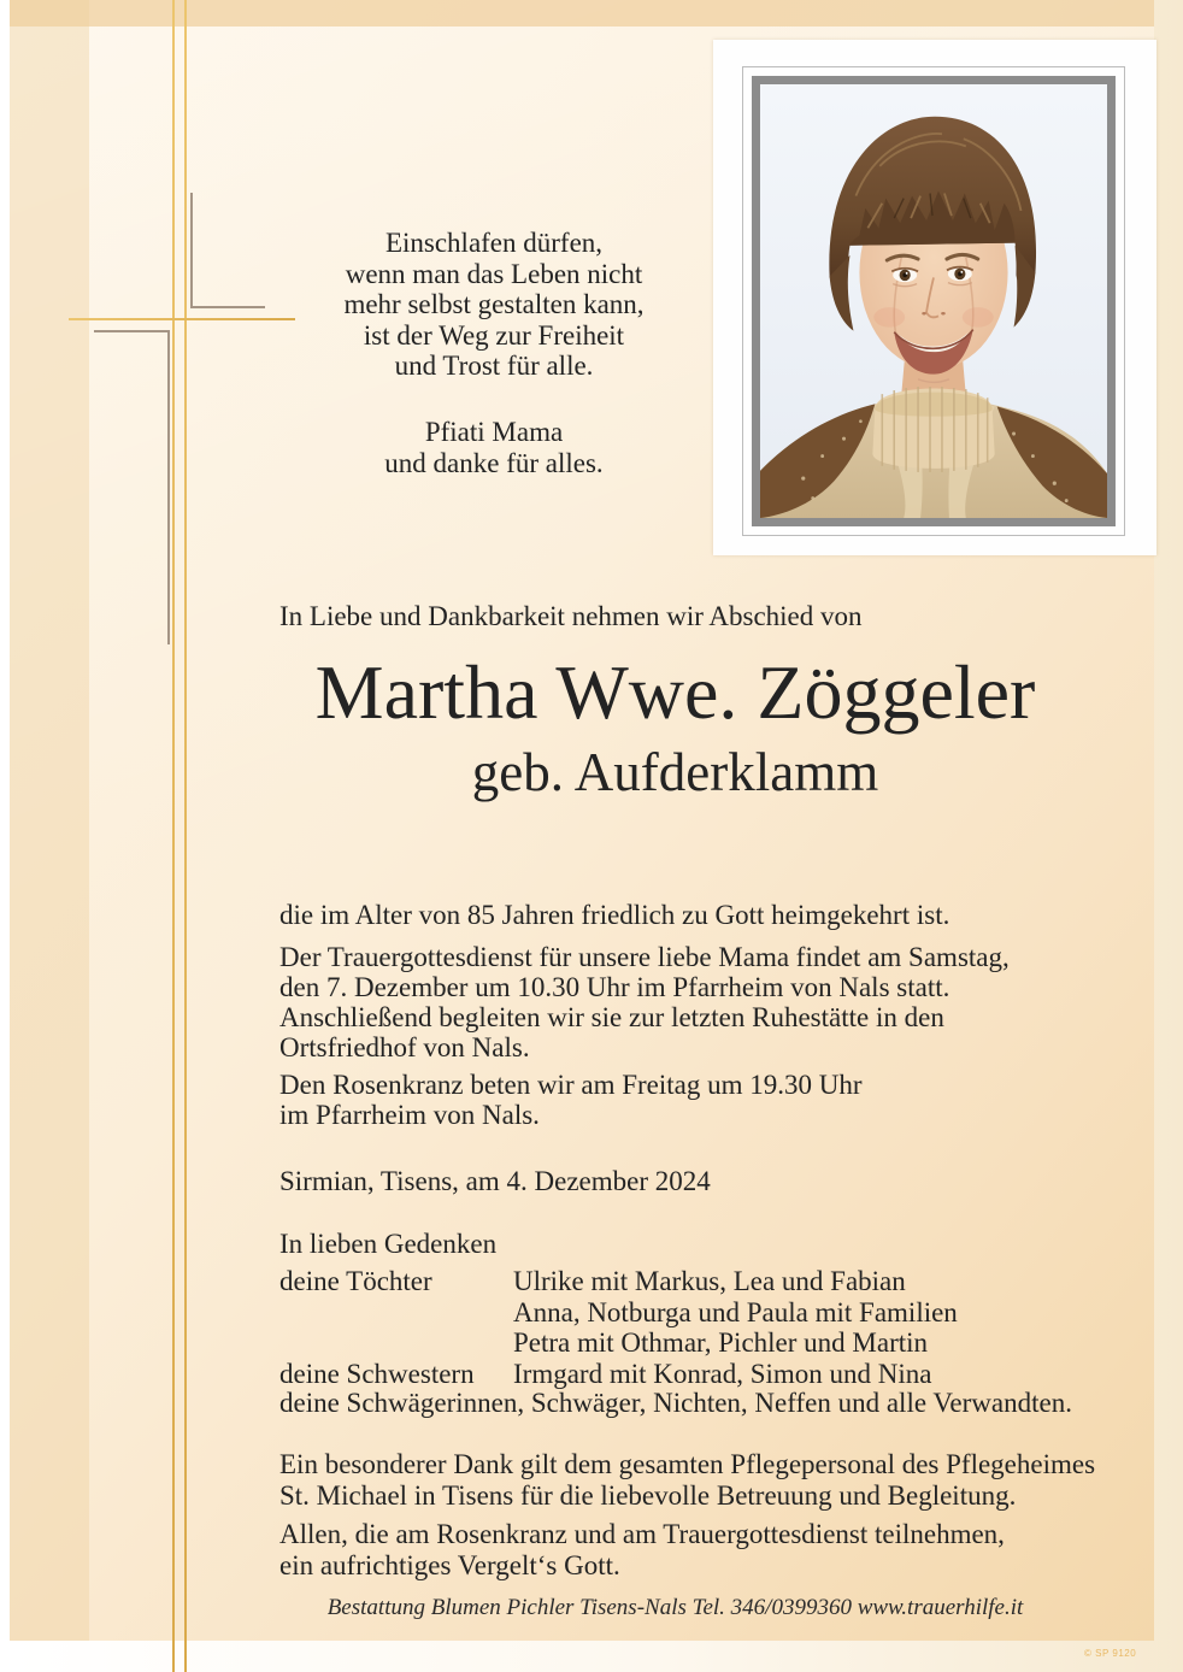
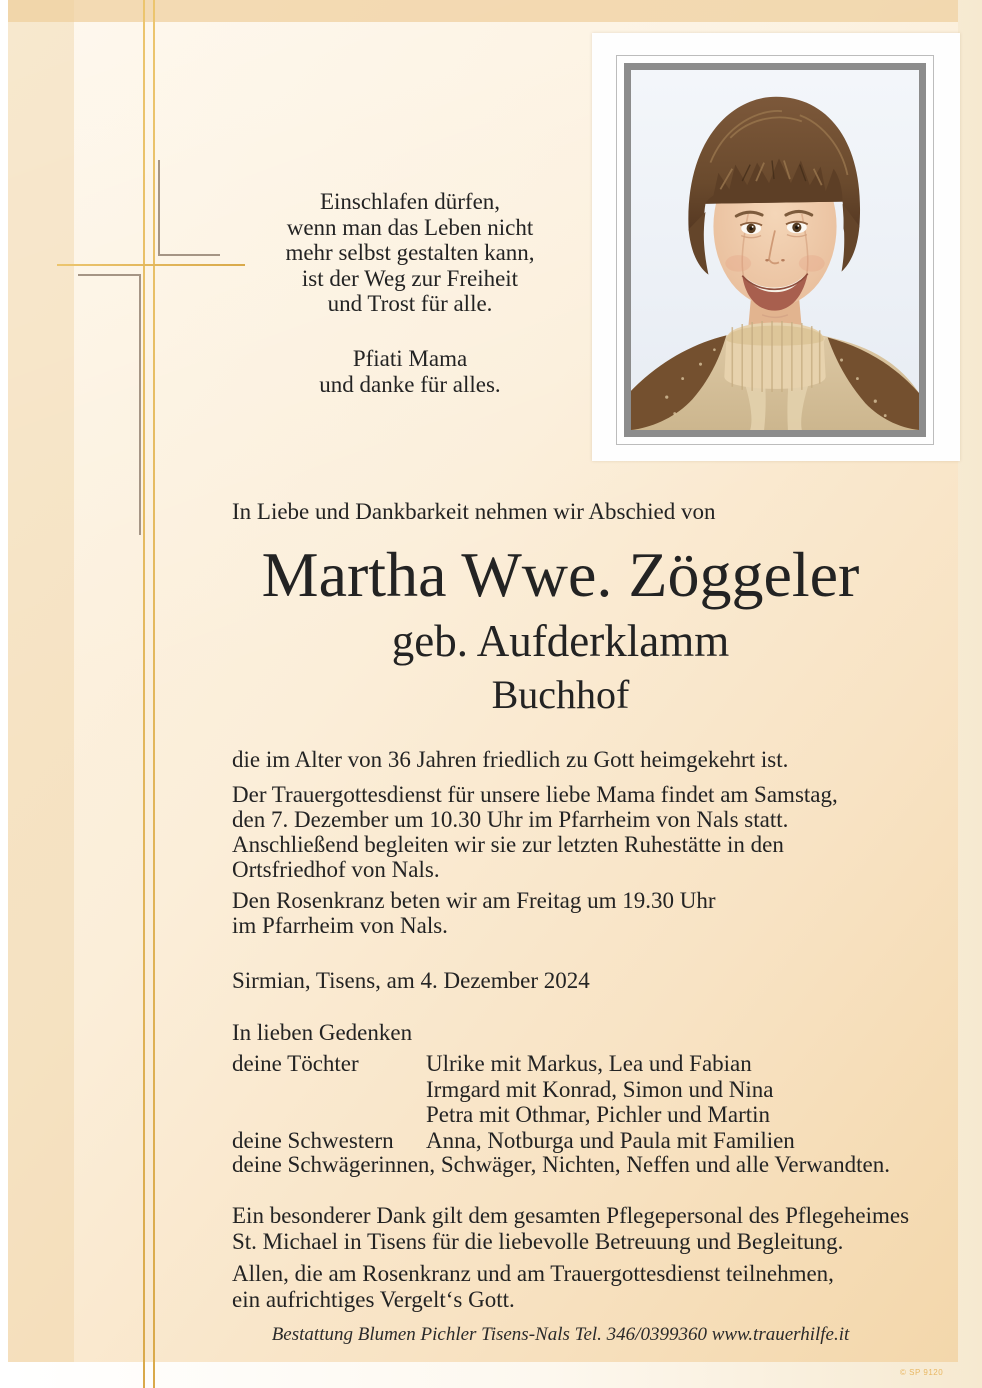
  Einschlafen dürfen,
  wenn man das Leben nicht
  mehr selbst gestalten kann,
  ist der Weg zur Freiheit
  und Trost für alle.
  Pfiati Mama
  und danke für alles.
  In Liebe und Dankbarkeit nehmen wir Abschied von
  Martha Wwe. Zöggeler
  geb. Aufderklamm
+ Buchhof
- die im Alter von 85 Jahren friedlich zu Gott heimgekehrt ist.
+ die im Alter von 36 Jahren friedlich zu Gott heimgekehrt ist.
  Der Trauergottesdienst für unsere liebe Mama findet am Samstag,
  den 7. Dezember um 10.30 Uhr im Pfarrheim von Nals statt.
  Anschließend begleiten wir sie zur letzten Ruhestätte in den
  Ortsfriedhof von Nals.
  Den Rosenkranz beten wir am Freitag um 19.30 Uhr
  im Pfarrheim von Nals.
  Sirmian, Tisens, am 4. Dezember 2024
  In lieben Gedenken
  deine Töchter
  Ulrike mit Markus, Lea und Fabian
- Anna, Notburga und Paula mit Familien
+ Irmgard mit Konrad, Simon und Nina
  Petra mit Othmar, Pichler und Martin
  deine Schwestern
- Irmgard mit Konrad, Simon und Nina
+ Anna, Notburga und Paula mit Familien
  deine Schwägerinnen, Schwäger, Nichten, Neffen und alle Verwandten.
  Ein besonderer Dank gilt dem gesamten Pflegepersonal des Pflegeheimes
  St. Michael in Tisens für die liebevolle Betreuung und Begleitung.
  Allen, die am Rosenkranz und am Trauergottesdienst teilnehmen,
  ein aufrichtiges Vergelt‘s Gott.
  Bestattung Blumen Pichler Tisens-Nals Tel. 346/0399360 www.trauerhilfe.it
  © SP 9120
